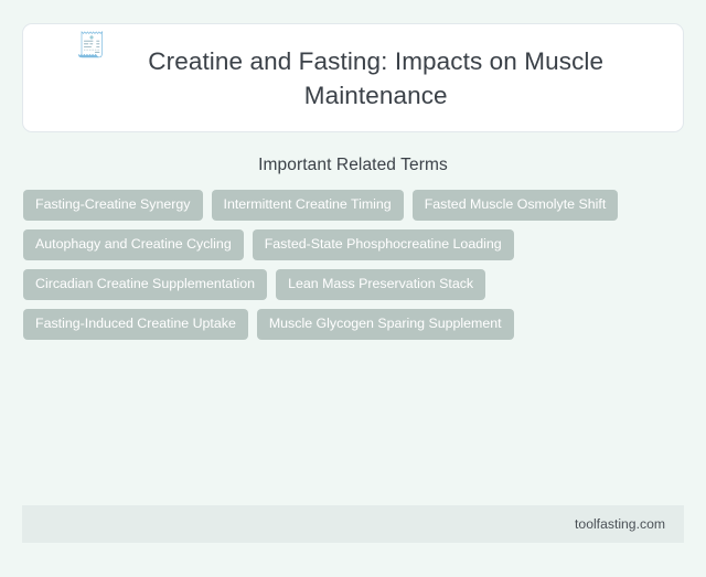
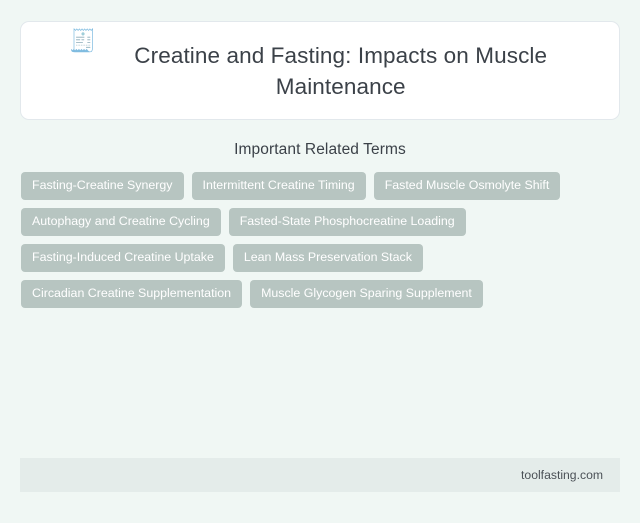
  🧾
  Creatine and Fasting: Impacts on Muscle Maintenance
  Important Related Terms
  Fasting-Creatine Synergy
  Intermittent Creatine Timing
  Fasted Muscle Osmolyte Shift
  Autophagy and Creatine Cycling
  Fasted-State Phosphocreatine Loading
- Circadian Creatine Supplementation
+ Fasting-Induced Creatine Uptake
  Lean Mass Preservation Stack
- Fasting-Induced Creatine Uptake
+ Circadian Creatine Supplementation
  Muscle Glycogen Sparing Supplement
  toolfasting.com
